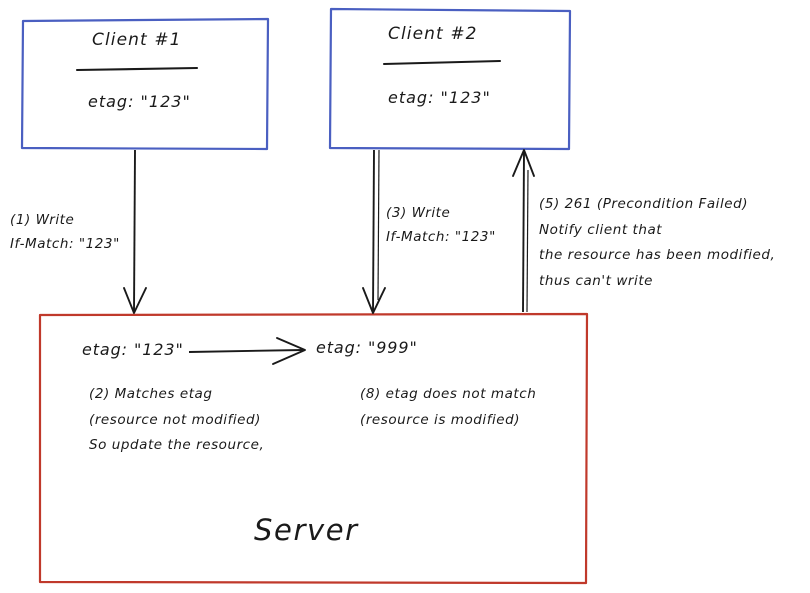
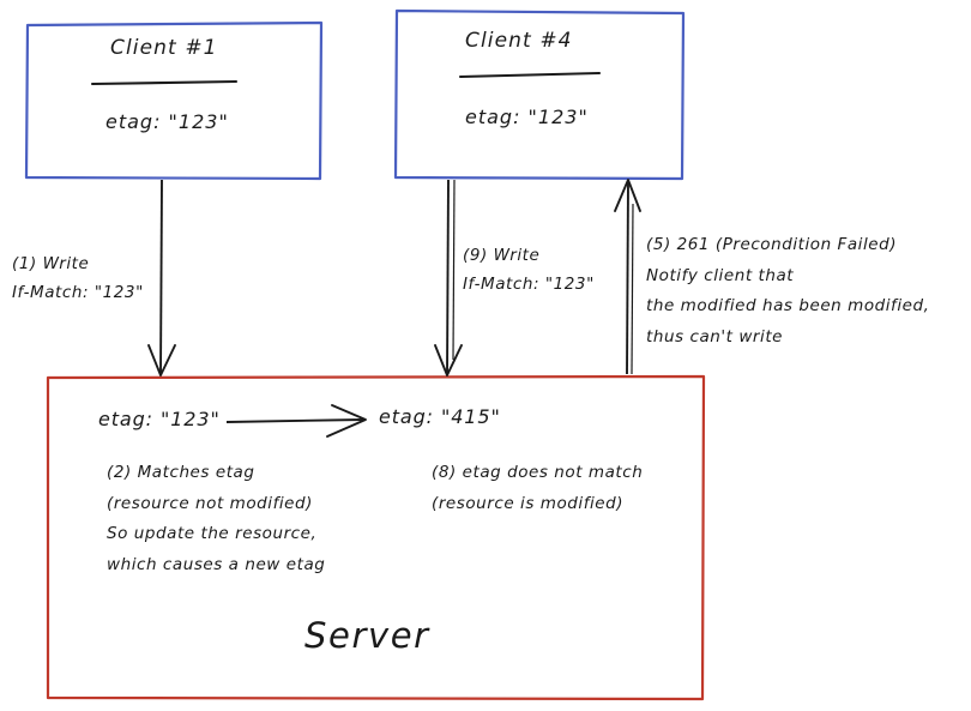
  Client #1
  etag: "123"
- Client #2
+ Client #4
  etag: "123"
  (1) Write
  If-Match: "123"
- (3) Write
+ (9) Write
  If-Match: "123"
  (5) 261 (Precondition Failed)
  Notify client that
- the resource has been modified,
+ the modified has been modified,
  thus can't write
  etag: "123"
- etag: "999"
+ etag: "415"
  (2) Matches etag
  (resource not modified)
  So update the resource,
+ which causes a new etag
  (8) etag does not match
  (resource is modified)
  Server
